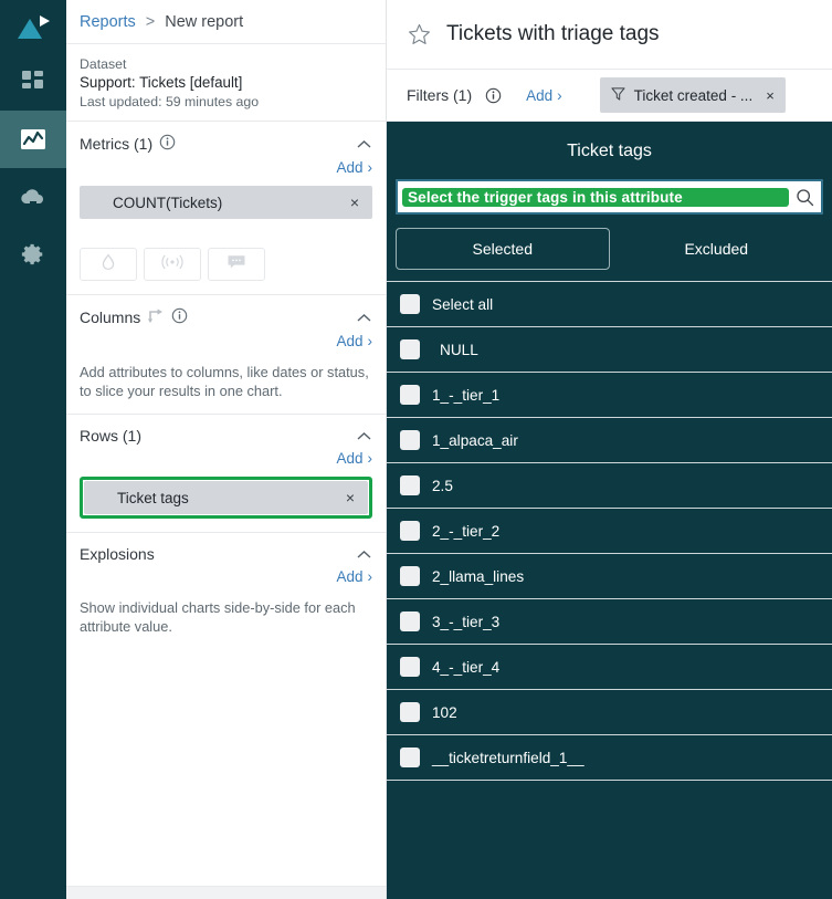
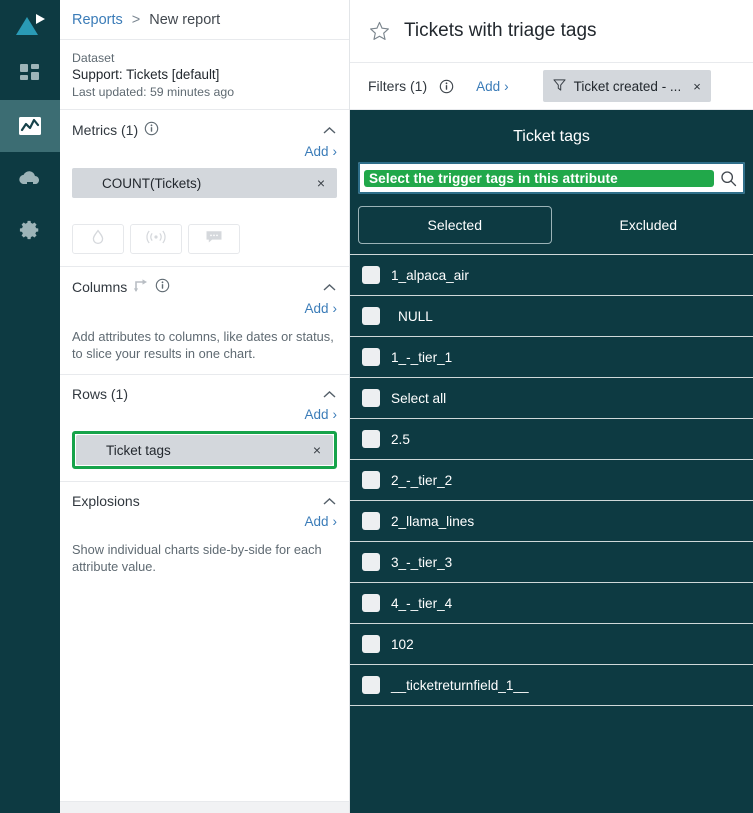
  Reports
  >
  New report
  Dataset
  Support: Tickets [default]
  Last updated: 59 minutes ago
  Metrics (1)
  Add
  ›
  COUNT(Tickets)
  ×
  Columns
  Add
  ›
  Add attributes to columns, like dates or status, to slice your results in one chart.
  Rows (1)
  Add
  ›
  Ticket tags
  ×
  Explosions
  Add
  ›
  Show individual charts side-by-side for each attribute value.
  Tickets with triage tags
  Filters (1)
  Add
  ›
  Ticket created - ...
  ×
  Ticket tags
  Select the trigger tags in this attribute
  Selected
  Excluded
- Select all
+ 1_alpaca_air
  NULL
  1_-_tier_1
- 1_alpaca_air
+ Select all
  2.5
  2_-_tier_2
  2_llama_lines
  3_-_tier_3
  4_-_tier_4
  102
  __ticketreturnfield_1__
